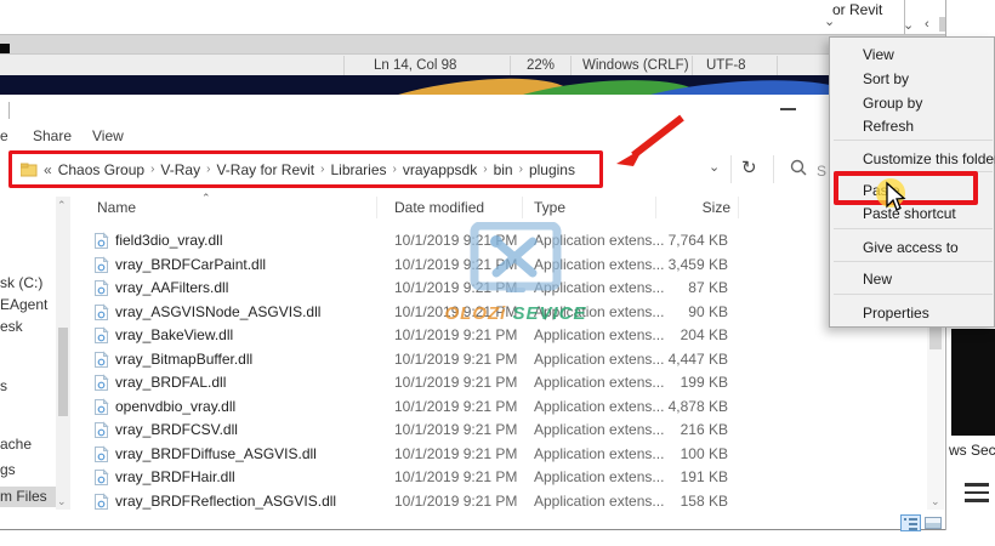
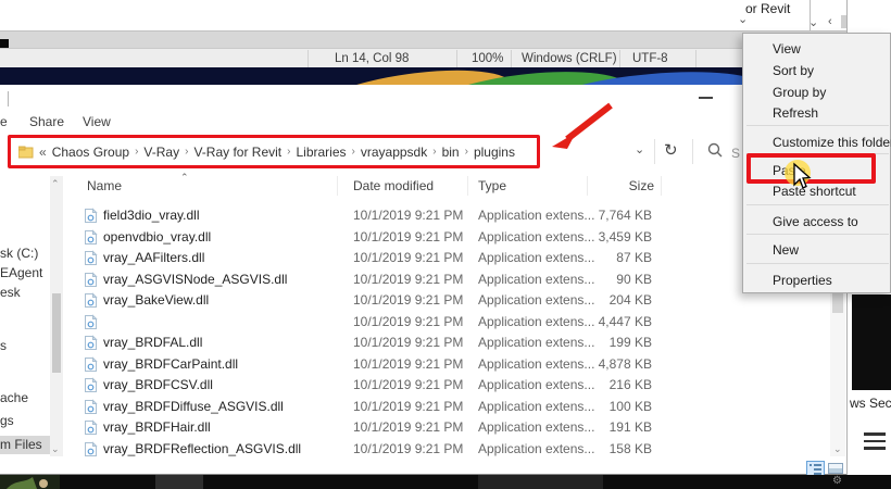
  or Revit
  ⌄
  ⌄
  ‹
  Ln 14, Col 98
- 22%
+ 100%
  Windows (CRLF)
  UTF-8
  ws Sec
  e
  Share
  View
  «
  Chaos Group
  ›
  V-Ray
  ›
  V-Ray for Revit
  ›
  Libraries
  ›
  vrayappsdk
  ›
  bin
  ›
  plugins
  ⌄
  ↻
  S
  Name
  ⌃
  Date modified
  Type
  Size
  sk (C:)
  EAgent
  esk
  s
  ache
  gs
  m Files
  ⌃
  ⌄
  field3dio_vray.dll
  10/1/2019 9:21 PM
  Application extens...
  7,764 KB
- vray_BRDFCarPaint.dll
+ openvdbio_vray.dll
  10/1/2019 9:21 PM
  Application extens...
  3,459 KB
  vray_AAFilters.dll
  10/1/2019 9:21 PM
  Application extens...
  87 KB
  vray_ASGVISNode_ASGVIS.dll
  10/1/2019 9:21 PM
  Application extens...
  90 KB
  vray_BakeView.dll
  10/1/2019 9:21 PM
  Application extens...
  204 KB
- vray_BitmapBuffer.dll
  10/1/2019 9:21 PM
  Application extens...
  4,447 KB
  vray_BRDFAL.dll
  10/1/2019 9:21 PM
  Application extens...
  199 KB
- openvdbio_vray.dll
+ vray_BRDFCarPaint.dll
  10/1/2019 9:21 PM
  Application extens...
  4,878 KB
  vray_BRDFCSV.dll
  10/1/2019 9:21 PM
  Application extens...
  216 KB
  vray_BRDFDiffuse_ASGVIS.dll
  10/1/2019 9:21 PM
  Application extens...
  100 KB
  vray_BRDFHair.dll
  10/1/2019 9:21 PM
  Application extens...
  191 KB
  vray_BRDFReflection_ASGVIS.dll
  10/1/2019 9:21 PM
  Application extens...
  158 KB
  ⌄
- OLOZi SEVICE
  View
  Sort by
  Group by
  Refresh
  Customize this folde
  Paste shortcut
  Give access to
  New
  Properties
+ ⚙
